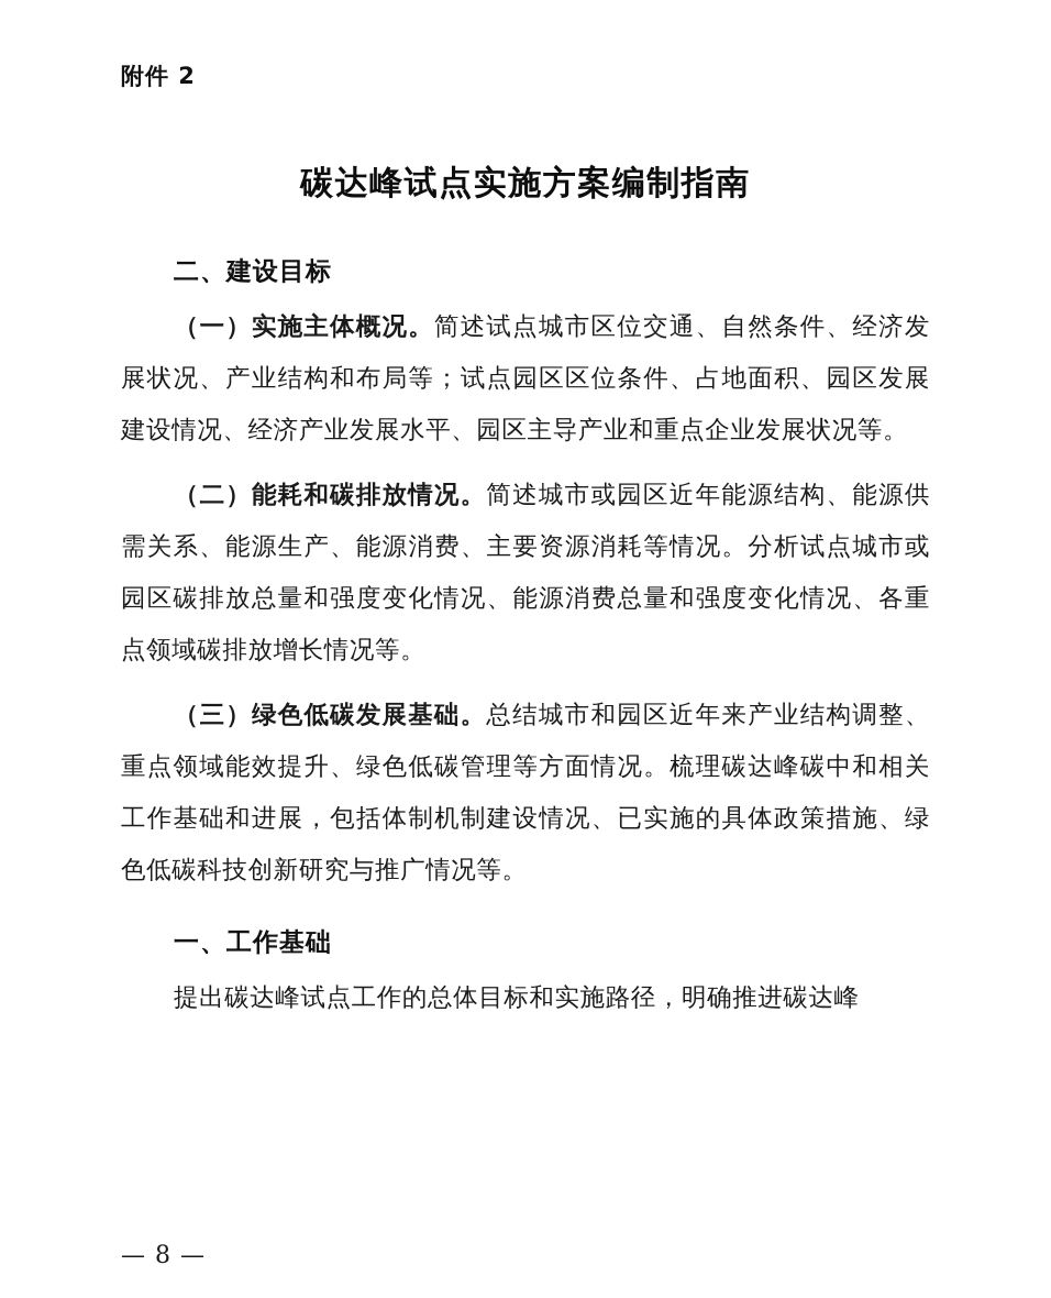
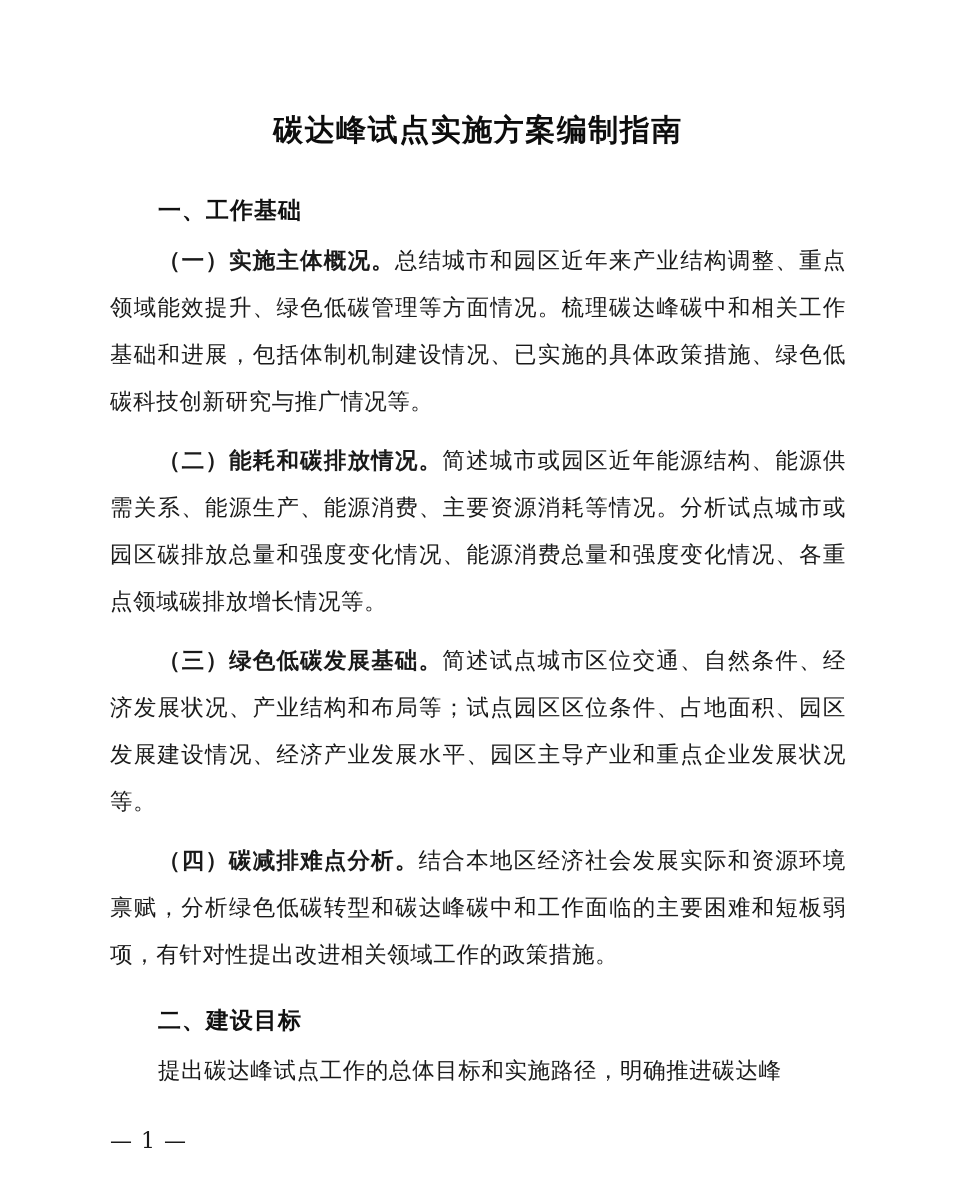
- 附件 2
  碳达峰试点实施方案编制指南
- 二、建设目标
+ 一、工作基础
- （一）实施主体概况。简述试点城市区位交通、自然条件、经济发展状况、产业结构和布局等；试点园区区位条件、占地面积、园区发展建设情况、经济产业发展水平、园区主导产业和重点企业发展状况等。
+ （一）实施主体概况。总结城市和园区近年来产业结构调整、重点领域能效提升、绿色低碳管理等方面情况。梳理碳达峰碳中和相关工作基础和进展，包括体制机制建设情况、已实施的具体政策措施、绿色低碳科技创新研究与推广情况等。
  （二）能耗和碳排放情况。简述城市或园区近年能源结构、能源供需关系、能源生产、能源消费、主要资源消耗等情况。分析试点城市或园区碳排放总量和强度变化情况、能源消费总量和强度变化情况、各重点领域碳排放增长情况等。
- （三）绿色低碳发展基础。总结城市和园区近年来产业结构调整、重点领域能效提升、绿色低碳管理等方面情况。梳理碳达峰碳中和相关工作基础和进展，包括体制机制建设情况、已实施的具体政策措施、绿色低碳科技创新研究与推广情况等。
+ （三）绿色低碳发展基础。简述试点城市区位交通、自然条件、经济发展状况、产业结构和布局等；试点园区区位条件、占地面积、园区发展建设情况、经济产业发展水平、园区主导产业和重点企业发展状况等。
+ （四）碳减排难点分析。结合本地区经济社会发展实际和资源环境禀赋，分析绿色低碳转型和碳达峰碳中和工作面临的主要困难和短板弱项，有针对性提出改进相关领域工作的政策措施。
- 一、工作基础
+ 二、建设目标
  提出碳达峰试点工作的总体目标和实施路径，明确推进碳达峰
- — 8 —
+ — 1 —
